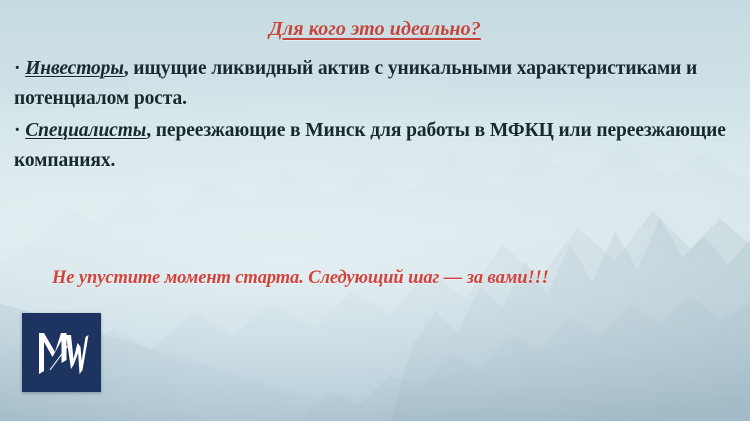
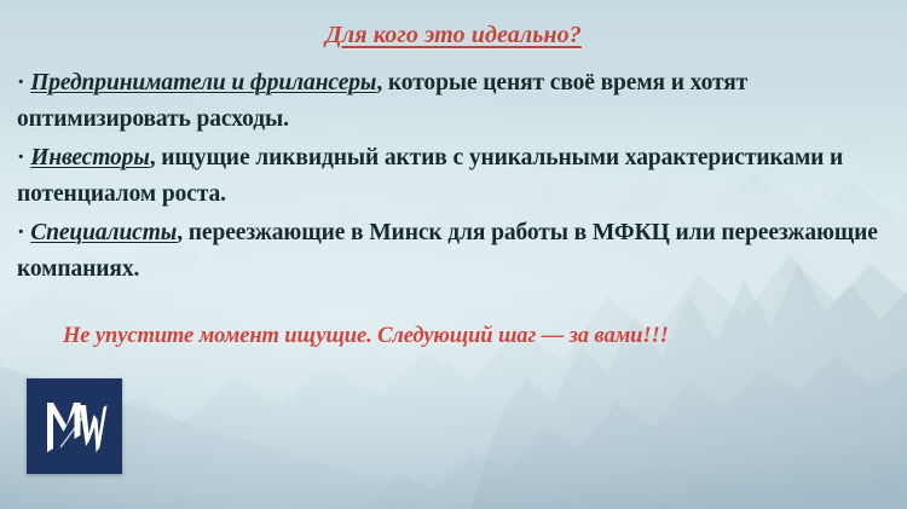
  Для кого это идеально?
+ · Предприниматели и фрилансеры, которые ценят своё время и хотят оптимизировать расходы.
  · Инвесторы, ищущие ликвидный актив с уникальными характеристиками и потенциалом роста.
  · Специалисты, переезжающие в Минск для работы в МФКЦ или переезжающие компаниях.
- Не упустите момент старта. Следующий шаг — за вами!!!
+ Не упустите момент ищущие. Следующий шаг — за вами!!!
